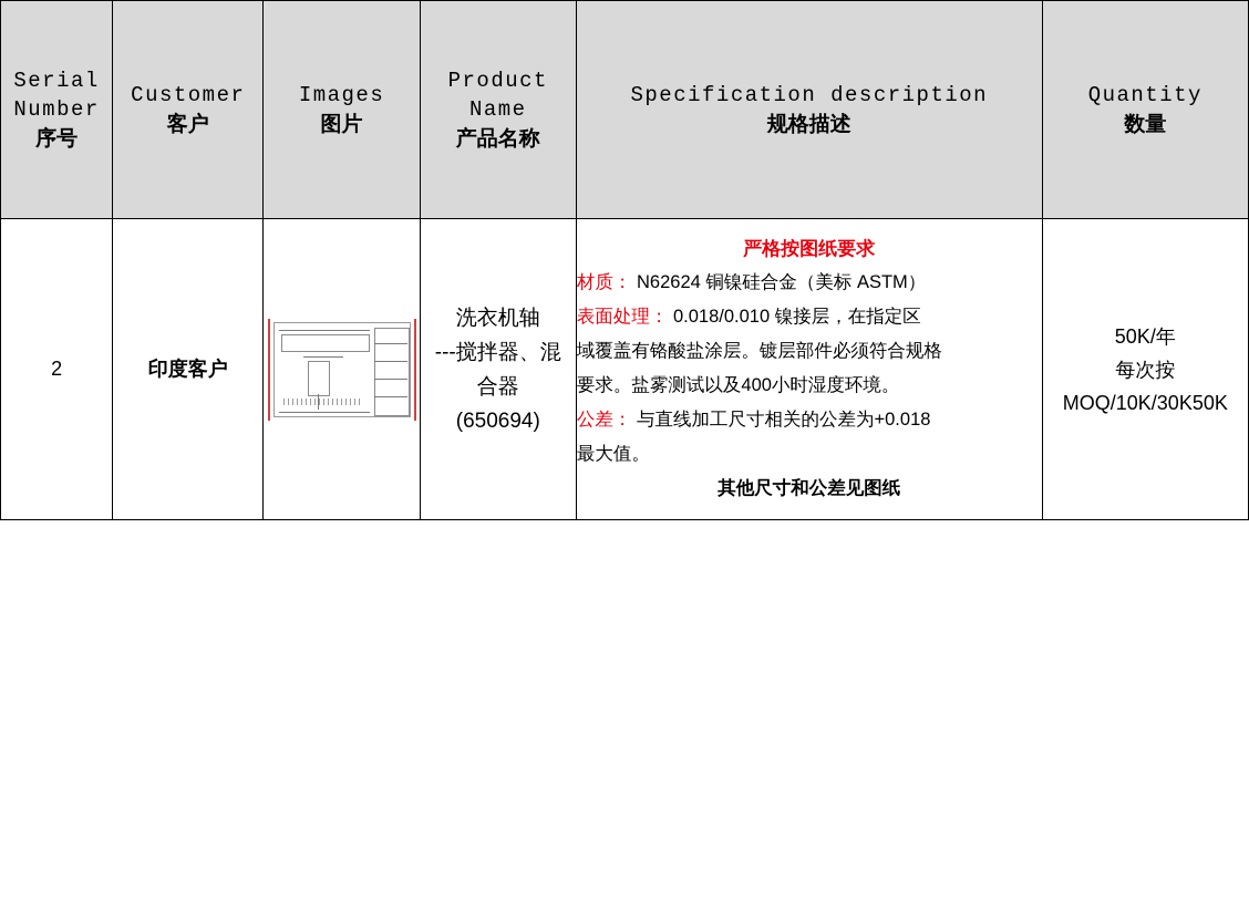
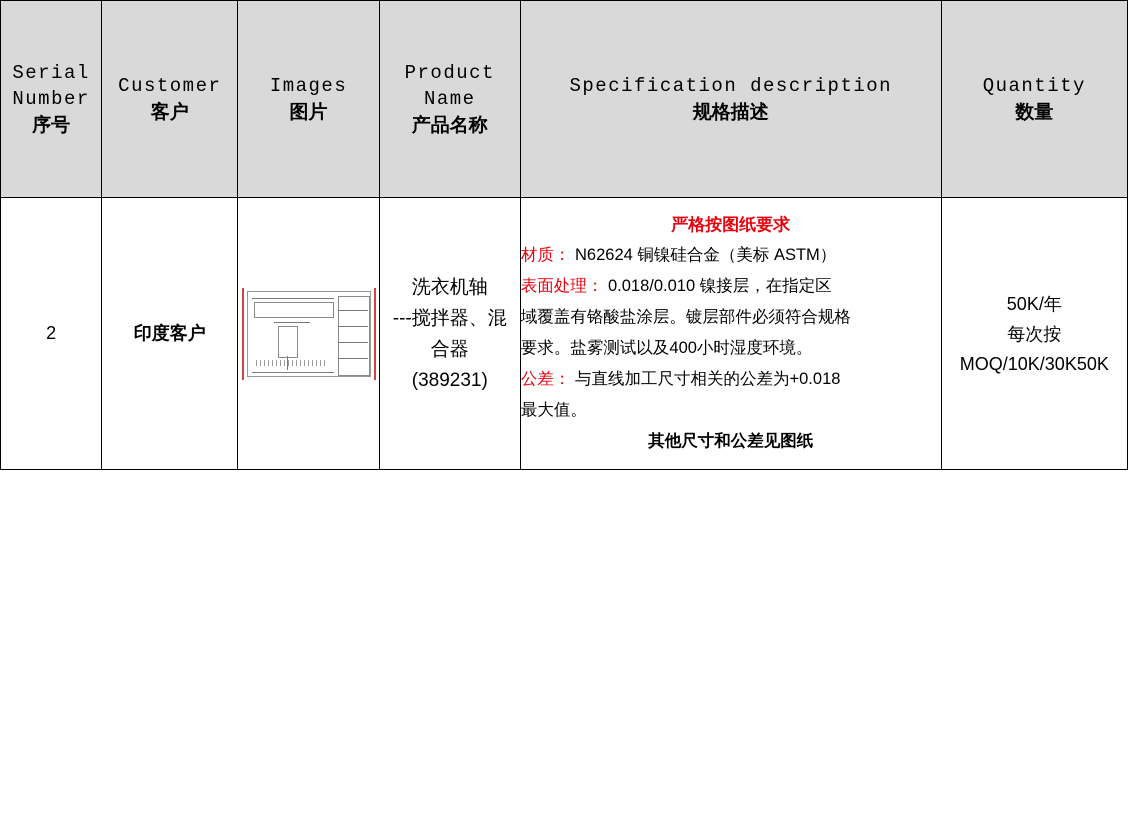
  Serial Number 序号	Customer 客户	Images 图片	Product Name 产品名称	Specification description 规格描述	Quantity 数量
- 2	印度客户		洗衣机轴 ---搅拌器、混 合器 (650694)	严格按图纸要求 材质： N62624 铜镍硅合金（美标 ASTM） 表面处理： 0.018/0.010 镍接层，在指定区 域覆盖有铬酸盐涂层。镀层部件必须符合规格 要求。盐雾测试以及400小时湿度环境。 公差： 与直线加工尺寸相关的公差为+0.018 最大值。 其他尺寸和公差见图纸	50K/年 每次按 MOQ/10K/30K50K
+ 2	印度客户		洗衣机轴 ---搅拌器、混 合器 (389231)	严格按图纸要求 材质： N62624 铜镍硅合金（美标 ASTM） 表面处理： 0.018/0.010 镍接层，在指定区 域覆盖有铬酸盐涂层。镀层部件必须符合规格 要求。盐雾测试以及400小时湿度环境。 公差： 与直线加工尺寸相关的公差为+0.018 最大值。 其他尺寸和公差见图纸	50K/年 每次按 MOQ/10K/30K50K
